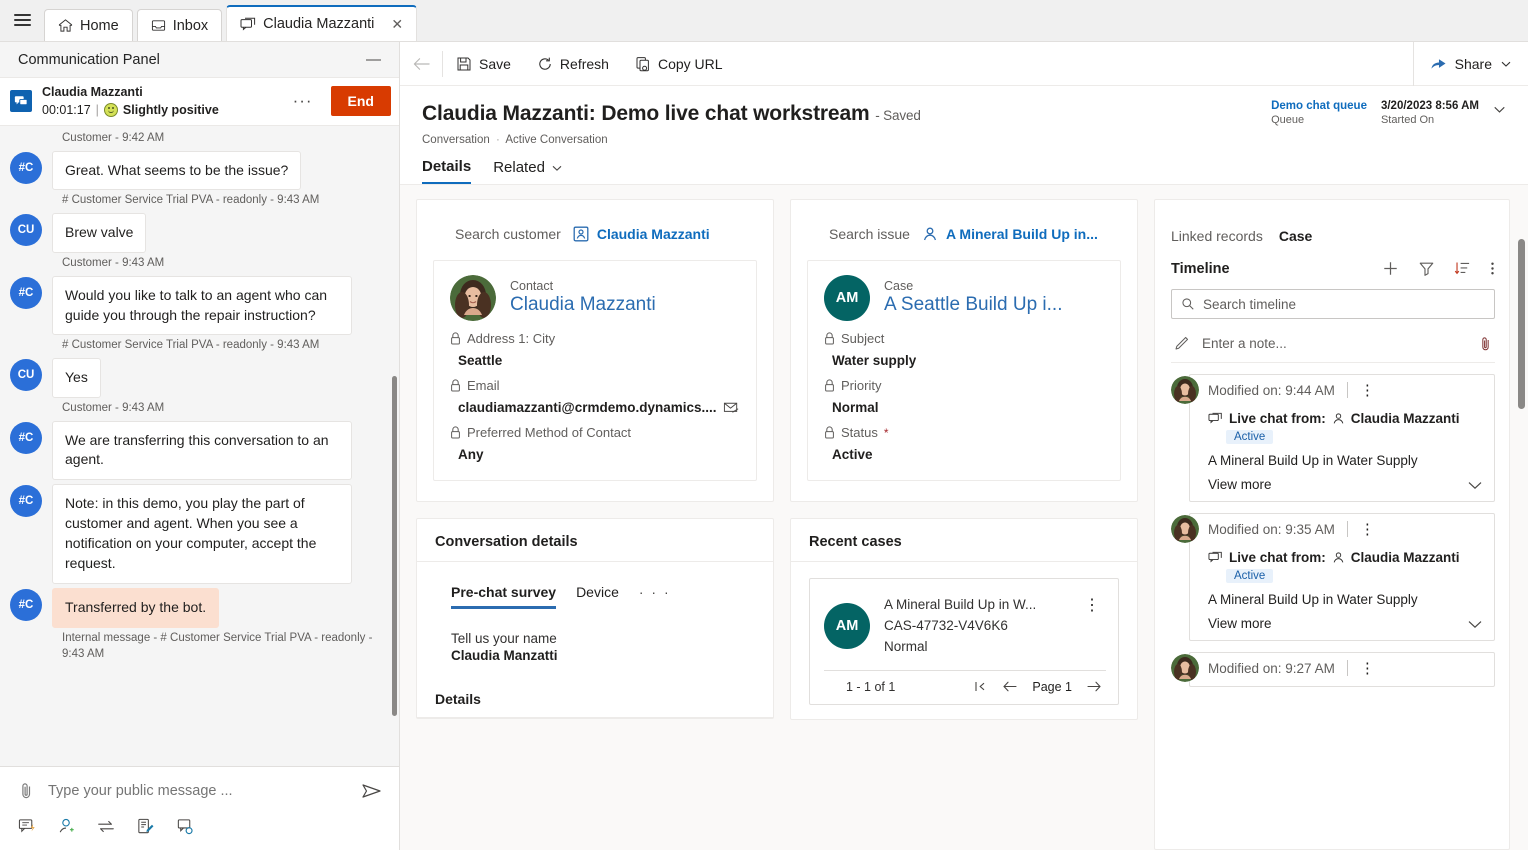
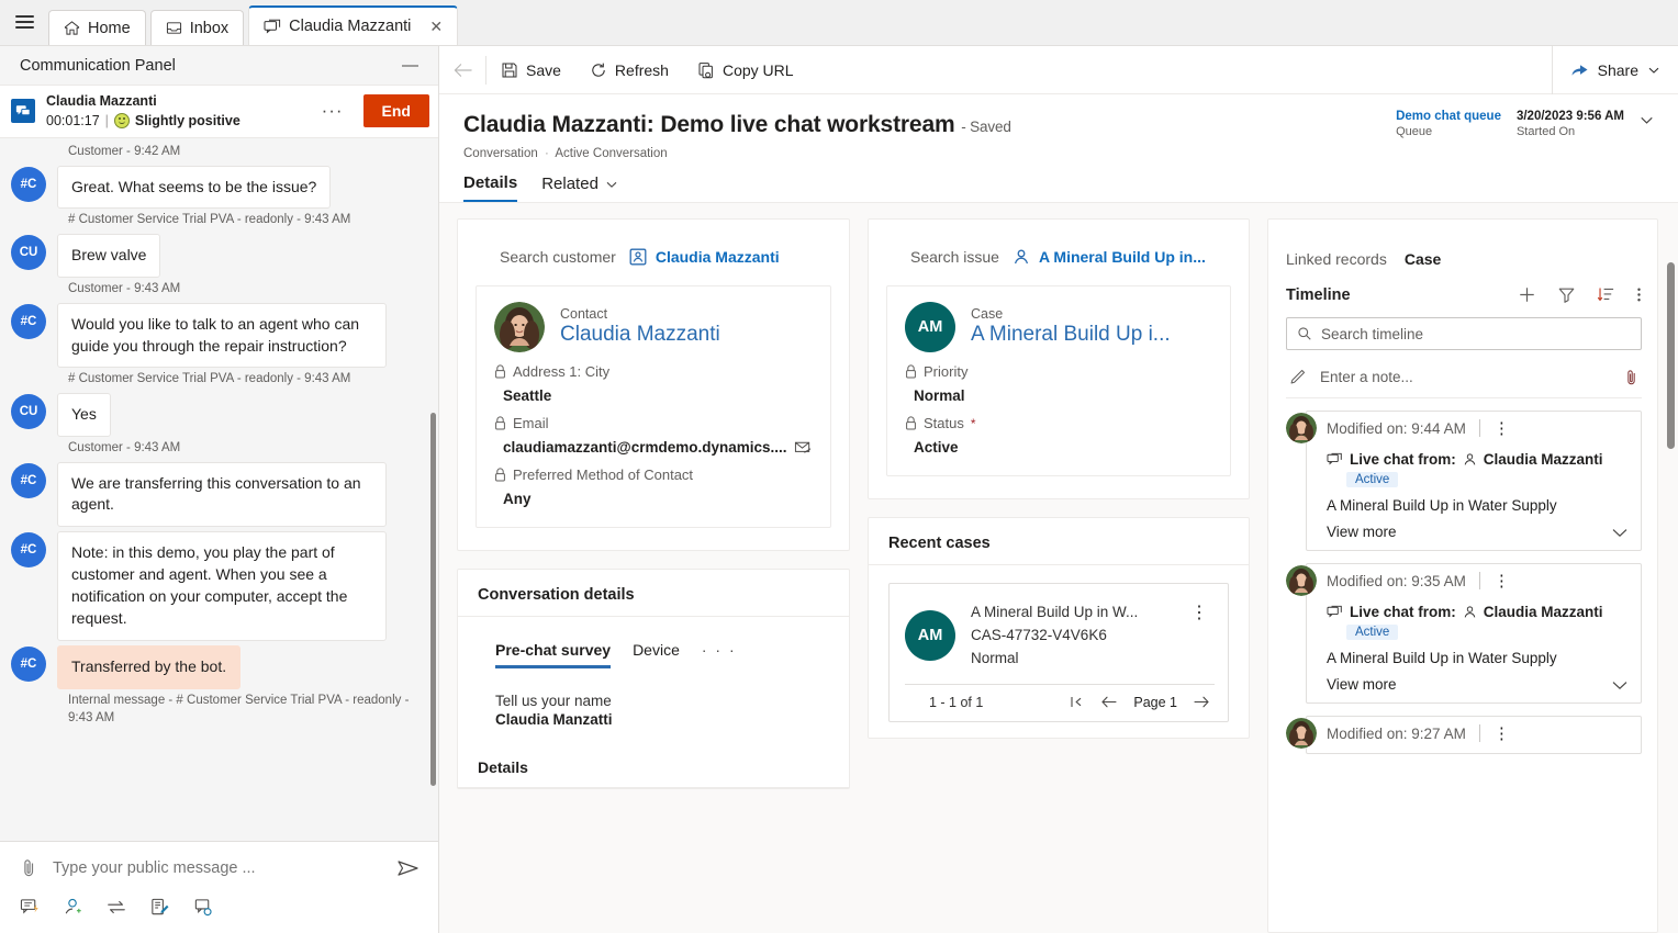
  Home
  Inbox
  Claudia Mazzanti
  ✕
  Communication Panel
  —
  Claudia Mazzanti
  00:01:17
  |
  Slightly positive
  ···
  End
  Customer - 9:42 AM
  #C
  Great. What seems to be the issue?
  # Customer Service Trial PVA - readonly - 9:43 AM
  CU
  Brew valve
  Customer - 9:43 AM
  #C
  Would you like to talk to an agent who can guide you through the repair instruction?
  # Customer Service Trial PVA - readonly - 9:43 AM
  CU
  Yes
  Customer - 9:43 AM
  #C
  We are transferring this conversation to an agent.
  #C
  Note: in this demo, you play the part of customer and agent. When you see a notification on your computer, accept the request.
  #C
  Transferred by the bot.
  Internal message - # Customer Service Trial PVA - readonly - 9:43 AM
  Type your public message ...
  Save
  Refresh
  Copy URL
  Share
  Claudia Mazzanti: Demo live chat workstream - Saved
  Conversation · Active Conversation
  Demo chat queue
  Queue
- 3/20/2023 8:56 AM
+ 3/20/2023 9:56 AM
  Started On
  Details
  Related
  Search customer
  Claudia Mazzanti
  Contact
  Claudia Mazzanti
  Address 1: City
  Seattle
  Email
  claudiamazzanti@crmdemo.dynamics....
  Preferred Method of Contact
  Any
  Conversation details
  Pre-chat survey
  Device
  · · ·
  Tell us your name
  Claudia Manzatti
  Details
  Search issue
  A Mineral Build Up in...
  AM
  Case
- A Seattle Build Up i...
+ A Mineral Build Up i...
- Subject
- Water supply
  Priority
  Normal
  Status
  *
  Active
  Recent cases
  AM
  A Mineral Build Up in W...
  CAS-47732-V4V6K6
  Normal
  ⋮
  1 - 1 of 1
  Page 1
  Linked records
  Case
  Timeline
  Search timeline
  Enter a note...
  Modified on: 9:44 AM
  ⋮
  Live chat from:
  Claudia Mazzanti
  Active
  A Mineral Build Up in Water Supply
  View more
  Modified on: 9:35 AM
  ⋮
  Live chat from:
  Claudia Mazzanti
  Active
  A Mineral Build Up in Water Supply
  View more
  Modified on: 9:27 AM
  ⋮
